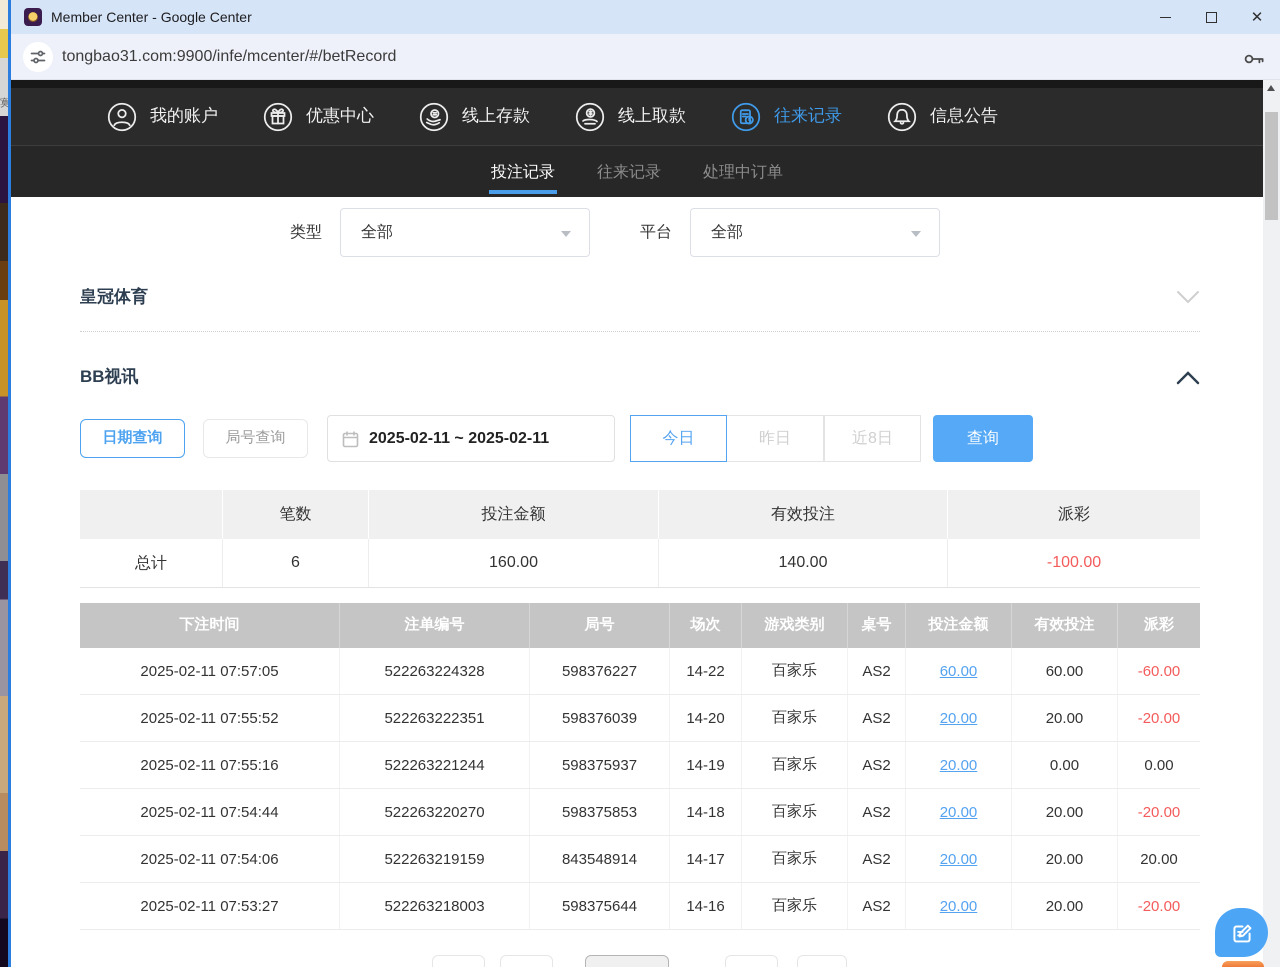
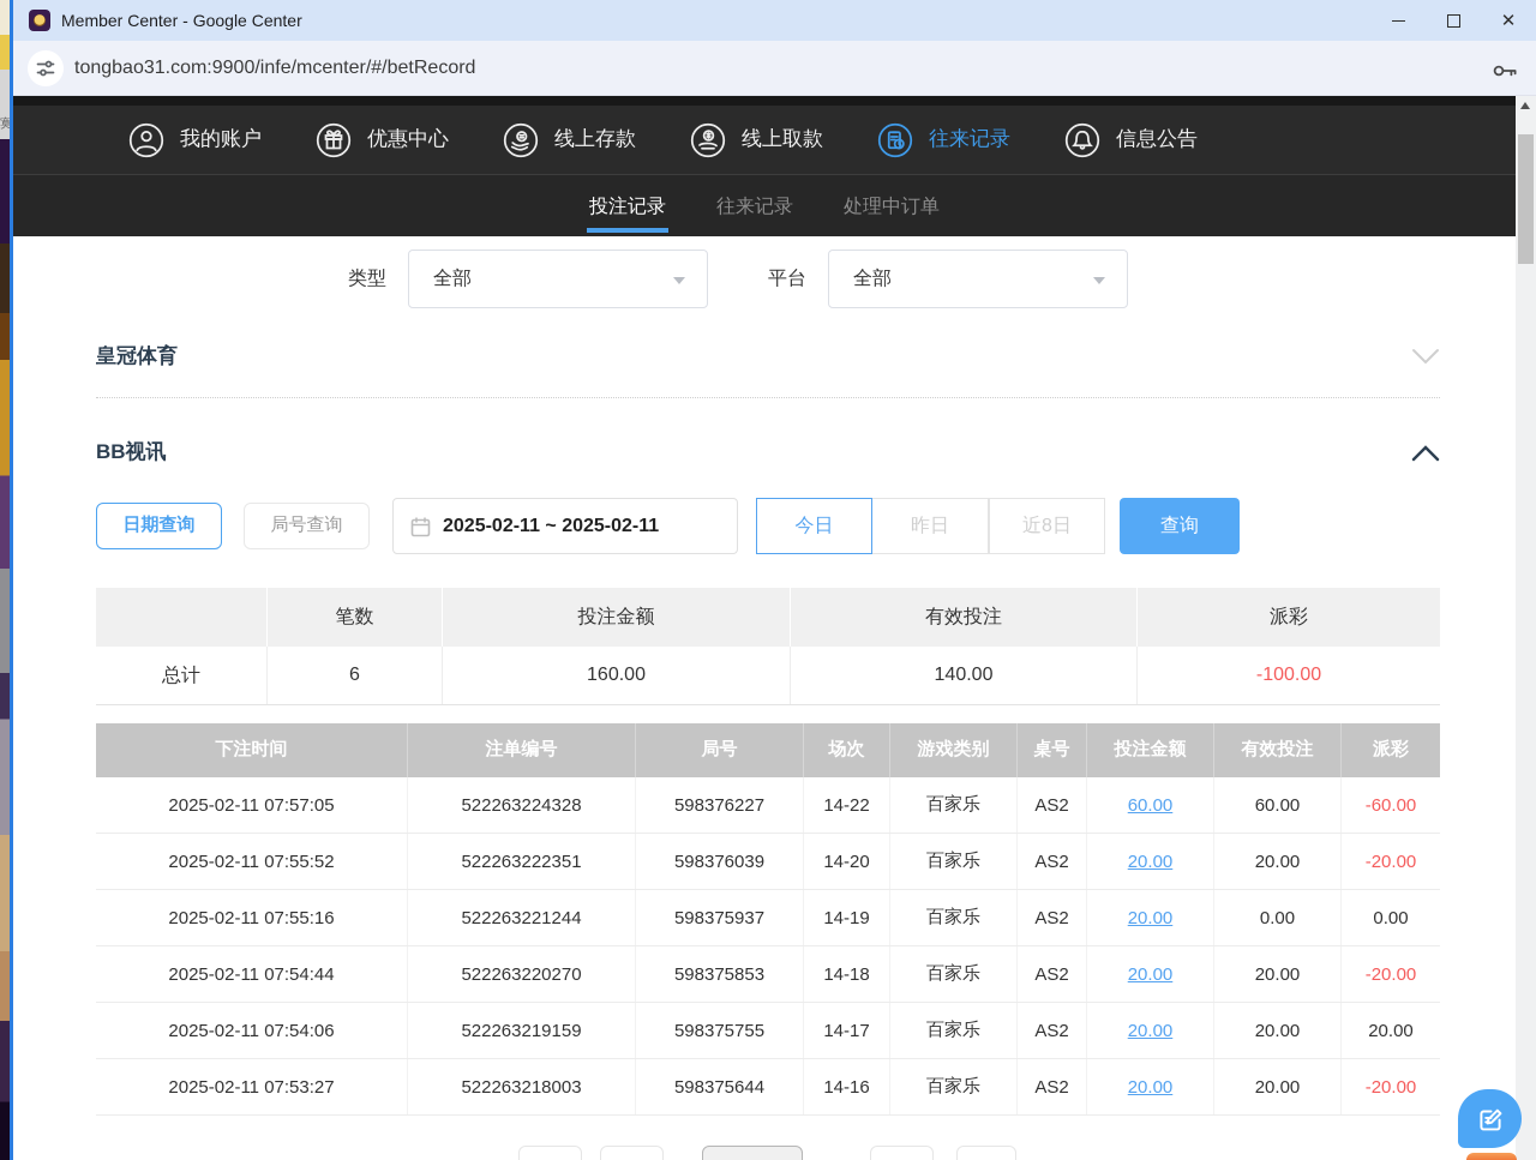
  寞
  Member Center - Google Center
  ✕
  tongbao31.com:9900/infe/mcenter/#/betRecord
  我的账户
  优惠中心
  线上存款
  线上取款
  往来记录
  信息公告
  投注记录
  往来记录
  处理中订单
  类型
  全部
  平台
  全部
  皇冠体育
  BB视讯
  日期查询
  局号查询
  2025-02-11 ~ 2025-02-11
  今日
  昨日
  近8日
  查询
  笔数
  投注金额
  有效投注
  派彩
  总计
  6
  160.00
  140.00
  -100.00
  下注时间
  注单编号
  局号
  场次
  游戏类别
  桌号
  投注金额
  有效投注
  派彩
  2025-02-11 07:57:05
  522263224328
  598376227
  14-22
  百家乐
  AS2
  60.00
  60.00
  -60.00
  2025-02-11 07:55:52
  522263222351
  598376039
  14-20
  百家乐
  AS2
  20.00
  20.00
  -20.00
  2025-02-11 07:55:16
  522263221244
  598375937
  14-19
  百家乐
  AS2
  20.00
  0.00
  0.00
  2025-02-11 07:54:44
  522263220270
  598375853
  14-18
  百家乐
  AS2
  20.00
  20.00
  -20.00
  2025-02-11 07:54:06
  522263219159
- 843548914
+ 598375755
  14-17
  百家乐
  AS2
  20.00
  20.00
  20.00
  2025-02-11 07:53:27
  522263218003
  598375644
  14-16
  百家乐
  AS2
  20.00
  20.00
  -20.00
